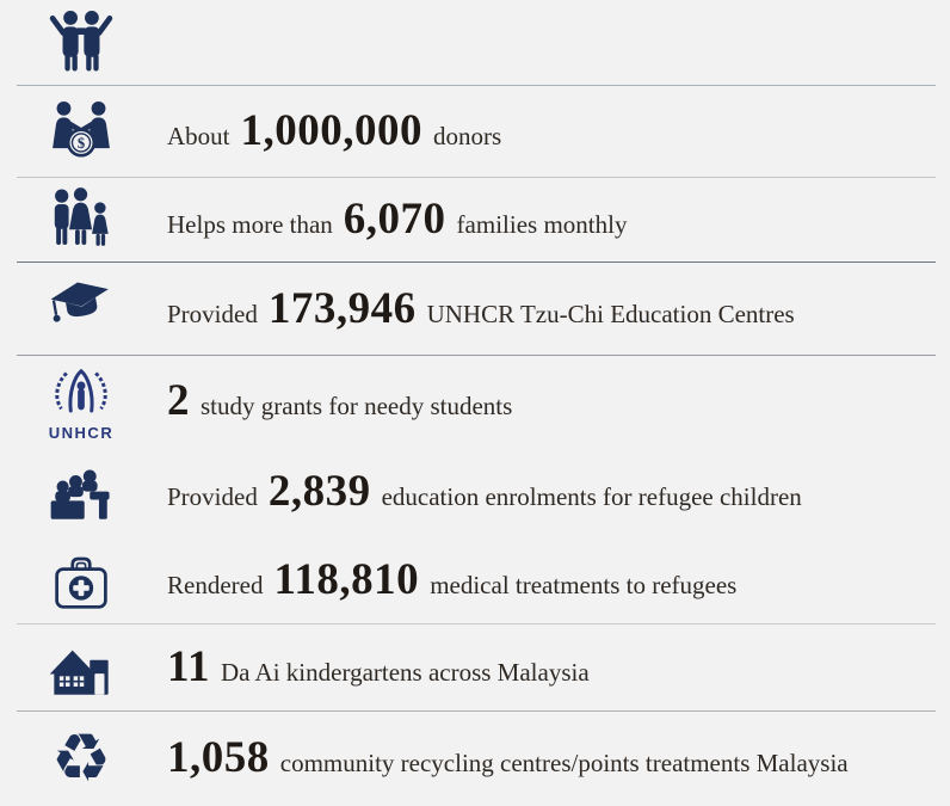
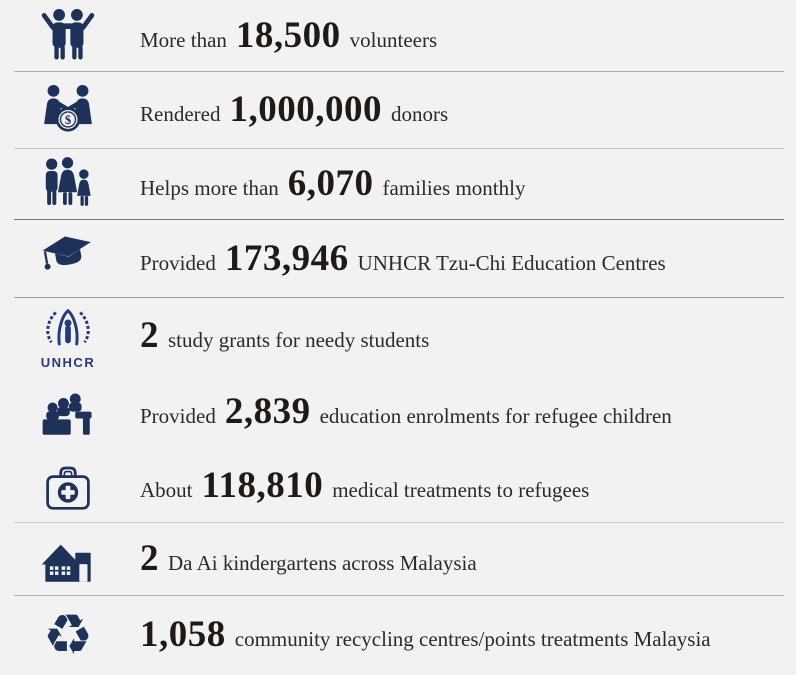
+ More than 18,500 volunteers
  $
- About 1,000,000 donors
+ Rendered 1,000,000 donors
  Helps more than 6,070 families monthly
  Provided 173,946 UNHCR Tzu-Chi Education Centres
  UNHCR
  2 study grants for needy students
  Provided 2,839 education enrolments for refugee children
- Rendered 118,810 medical treatments to refugees
+ About 118,810 medical treatments to refugees
- 11 Da Ai kindergartens across Malaysia
+ 2 Da Ai kindergartens across Malaysia
  ♻
  1,058 community recycling centres/points treatments Malaysia
